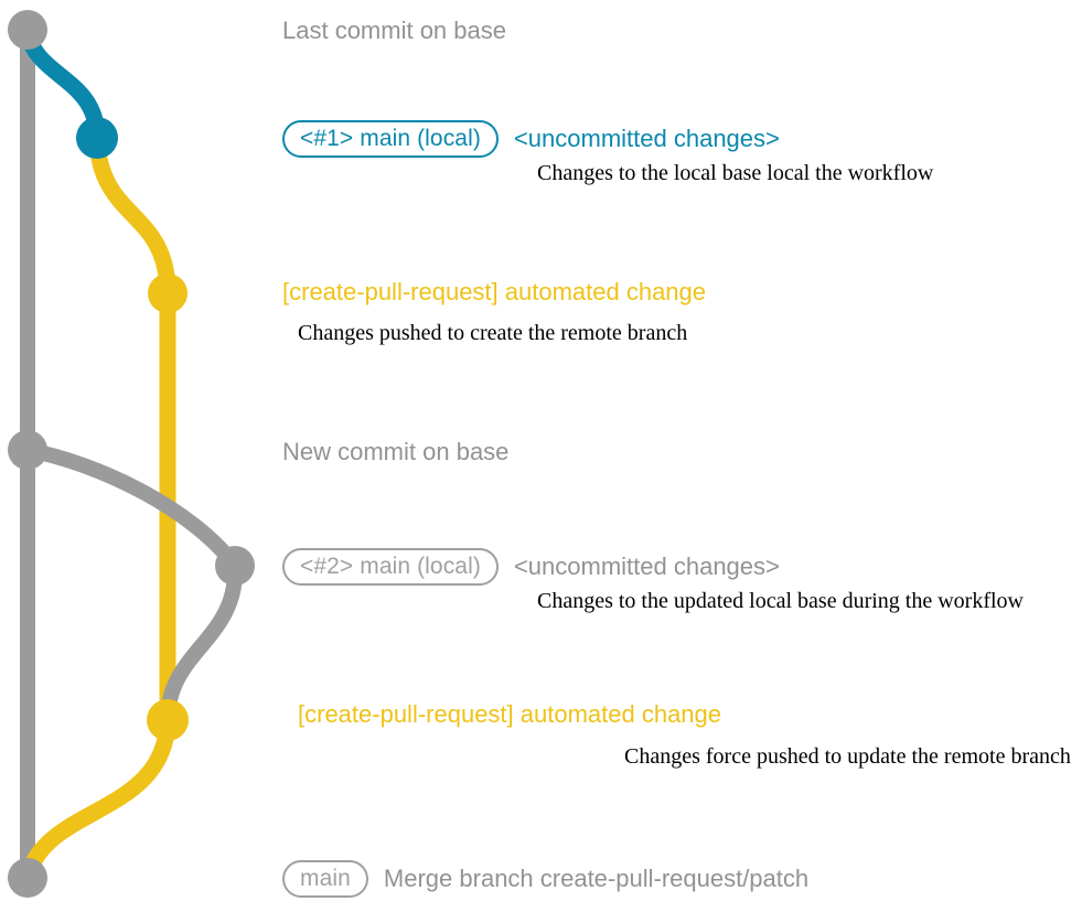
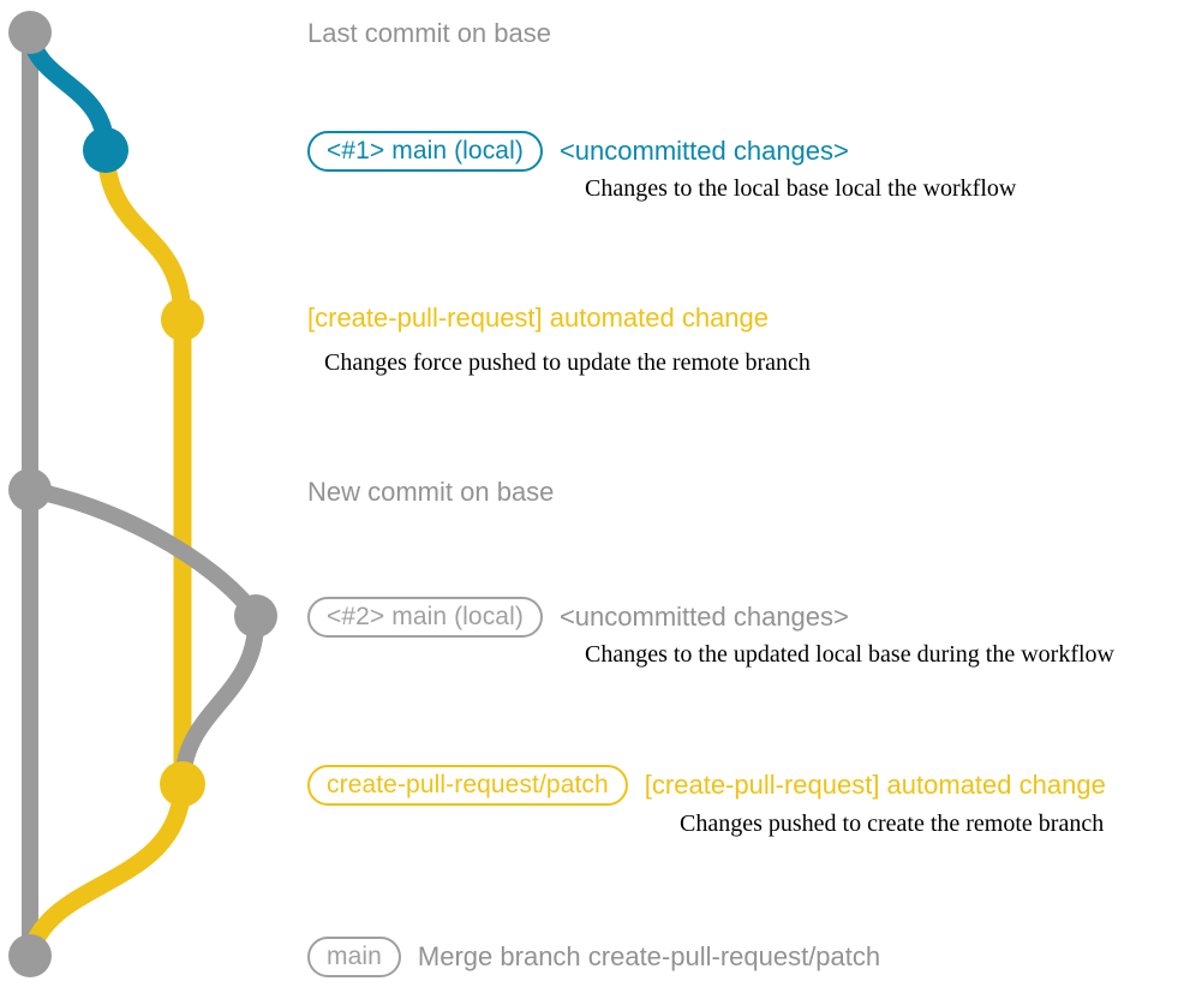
  Last commit on base
  <#1> main (local)
  <uncommitted changes>
  Changes to the local base local the workflow
  [create-pull-request] automated change
- Changes pushed to create the remote branch
+ Changes force pushed to update the remote branch
  New commit on base
  <#2> main (local)
  <uncommitted changes>
  Changes to the updated local base during the workflow
+ create-pull-request/patch
  [create-pull-request] automated change
- Changes force pushed to update the remote branch
+ Changes pushed to create the remote branch
  main
  Merge branch create-pull-request/patch
